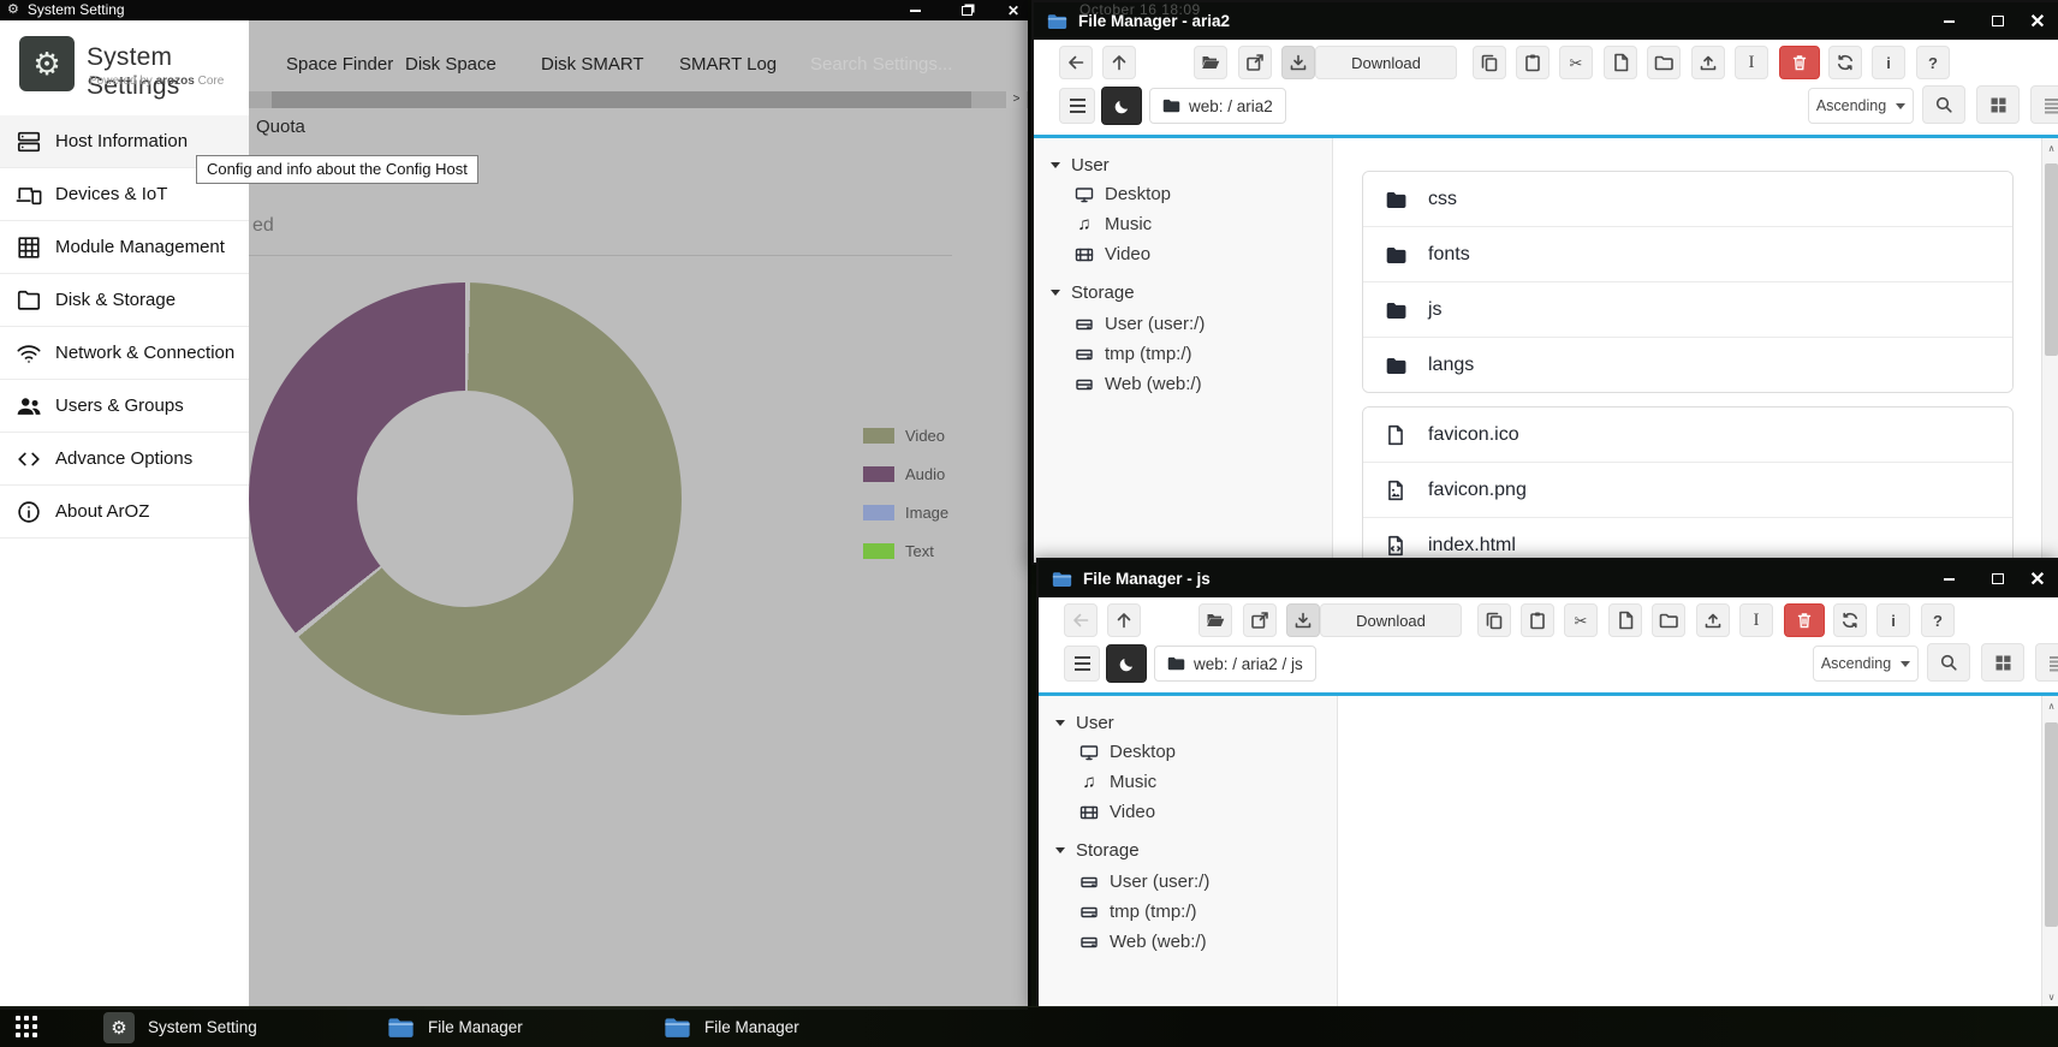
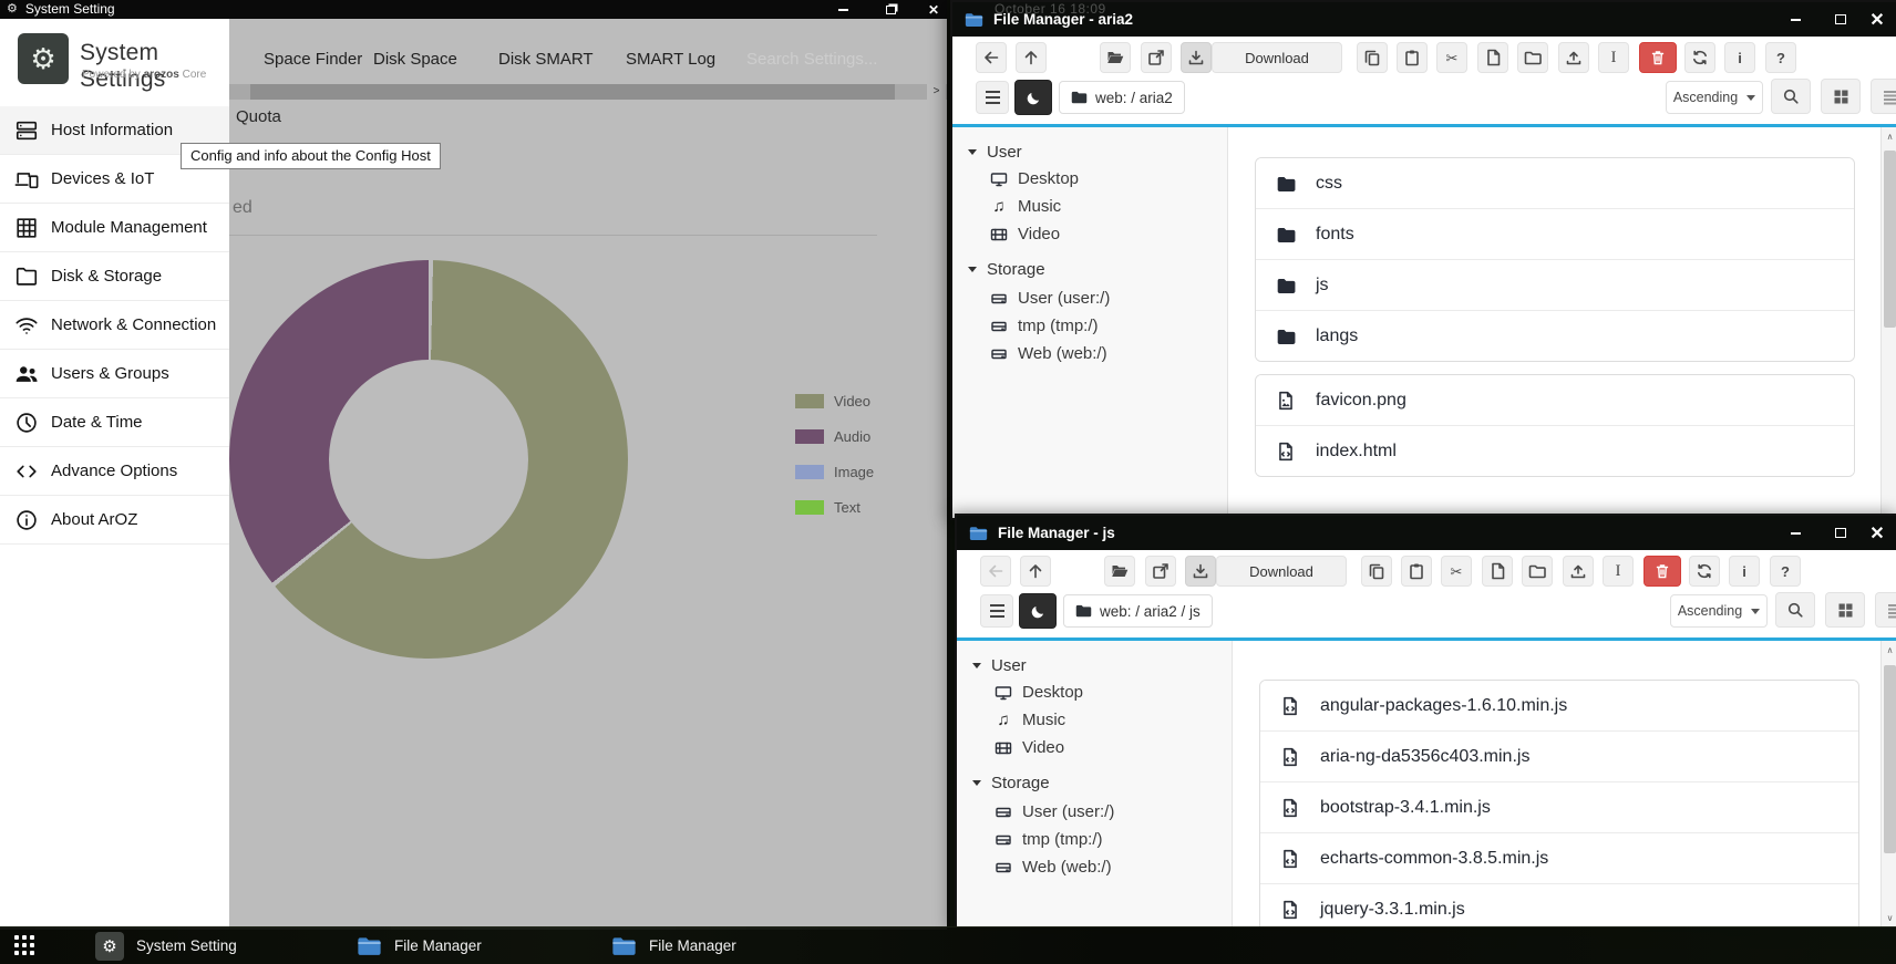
  ⚙
  System Setting
  ✕
  Space Finder
  Disk Space
  Disk SMART
  SMART Log
  >
  Quota
  ed
  Video
  Audio
  Image
  Text
  ⚙
  System Settings
  Powered by arozos Core
  Host Information
  Devices & IoT
  Module Management
  Disk & Storage
  Network & Connection
  Users & Groups
+ Date & Time
  Advance Options
  About ArOZ
  Config and info about the Config Host
  File Manager - aria2
  ✕
  Download
  ✂
  I
  i
  ?
  web: / aria2
  Ascending
  User
  Desktop
  ♫
  Music
  Video
  Storage
  User (user:/)
  tmp (tmp:/)
  Web (web:/)
  css
  fonts
  js
  langs
- favicon.ico
  favicon.png
  index.html
  ∧
  October 16 18:09
  File Manager - js
  ✕
  Download
  ✂
  I
  i
  ?
  web: / aria2 / js
  Ascending
  User
  Desktop
  ♫
  Music
  Video
  Storage
  User (user:/)
  tmp (tmp:/)
  Web (web:/)
+ angular-packages-1.6.10.min.js
+ aria-ng-da5356c403.min.js
+ bootstrap-3.4.1.min.js
+ echarts-common-3.8.5.min.js
+ jquery-3.3.1.min.js
  ∧
  ∨
  ⚙
  System Setting
  File Manager
  File Manager
